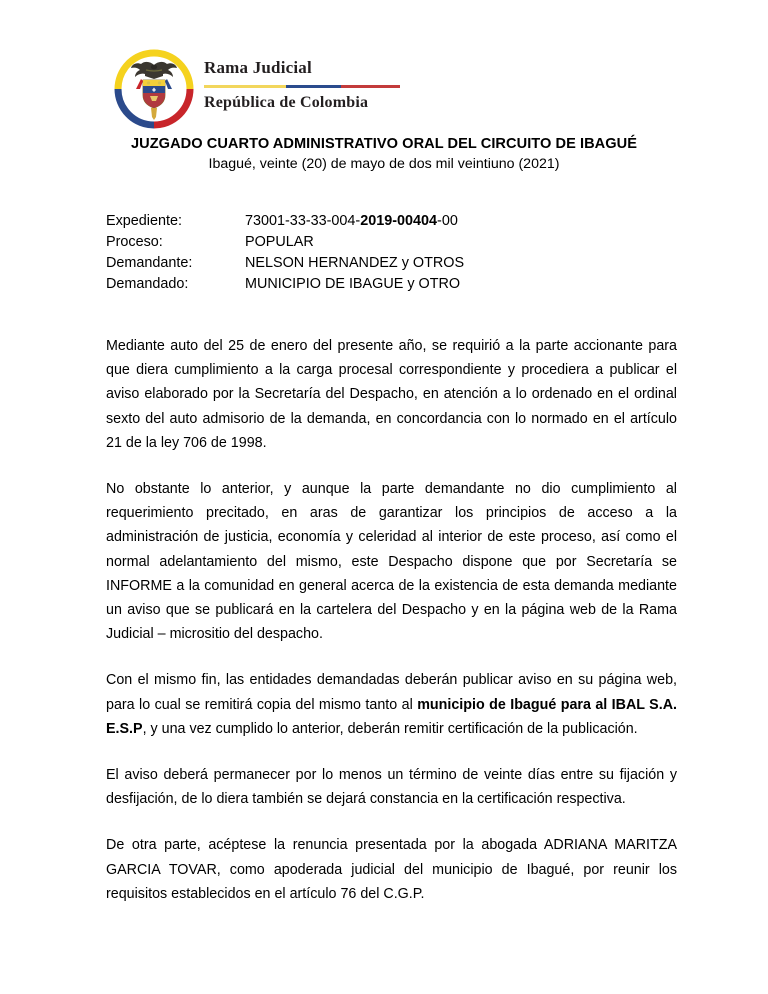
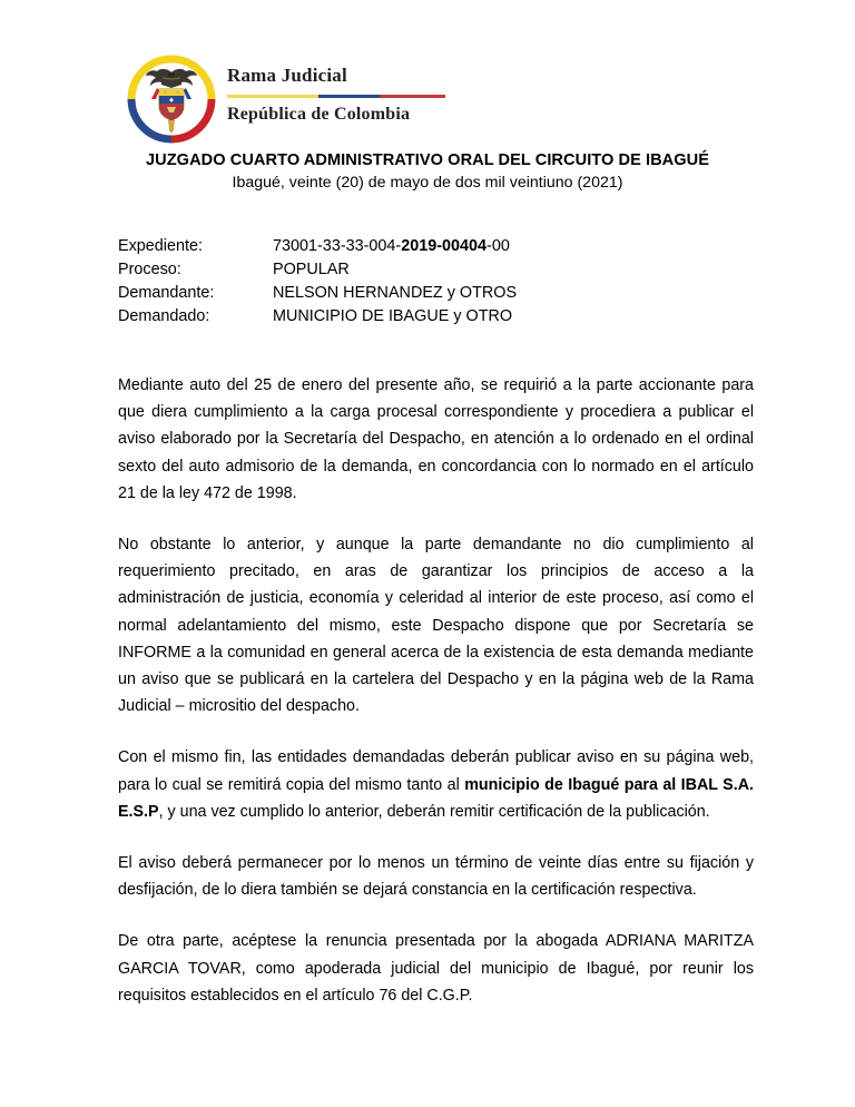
  Rama Judicial
  República de Colombia
  JUZGADO CUARTO ADMINISTRATIVO ORAL DEL CIRCUITO DE IBAGUÉ
  Ibagué, veinte (20) de mayo de dos mil veintiuno (2021)
  Expediente:
  73001-33-33-004-2019-00404-00
  Proceso:
  POPULAR
  Demandante:
  NELSON HERNANDEZ y OTROS
  Demandado:
  MUNICIPIO DE IBAGUE y OTRO
- Mediante auto del 25 de enero del presente año, se requirió a la parte accionante para que diera cumplimiento a la carga procesal correspondiente y procediera a publicar el aviso elaborado por la Secretaría del Despacho, en atención a lo ordenado en el ordinal sexto del auto admisorio de la demanda, en concordancia con lo normado en el artículo 21 de la ley 706 de 1998.
+ Mediante auto del 25 de enero del presente año, se requirió a la parte accionante para que diera cumplimiento a la carga procesal correspondiente y procediera a publicar el aviso elaborado por la Secretaría del Despacho, en atención a lo ordenado en el ordinal sexto del auto admisorio de la demanda, en concordancia con lo normado en el artículo 21 de la ley 472 de 1998.
  No obstante lo anterior, y aunque la parte demandante no dio cumplimiento al requerimiento precitado, en aras de garantizar los principios de acceso a la administración de justicia, economía y celeridad al interior de este proceso, así como el normal adelantamiento del mismo, este Despacho dispone que por Secretaría se INFORME a la comunidad en general acerca de la existencia de esta demanda mediante un aviso que se publicará en la cartelera del Despacho y en la página web de la Rama Judicial – micrositio del despacho.
  Con el mismo fin, las entidades demandadas deberán publicar aviso en su página web, para lo cual se remitirá copia del mismo tanto al municipio de Ibagué para al IBAL S.A. E.S.P, y una vez cumplido lo anterior, deberán remitir certificación de la publicación.
  El aviso deberá permanecer por lo menos un término de veinte días entre su fijación y desfijación, de lo diera también se dejará constancia en la certificación respectiva.
  De otra parte, acéptese la renuncia presentada por la abogada ADRIANA MARITZA GARCIA TOVAR, como apoderada judicial del municipio de Ibagué, por reunir los requisitos establecidos en el artículo 76 del C.G.P.
